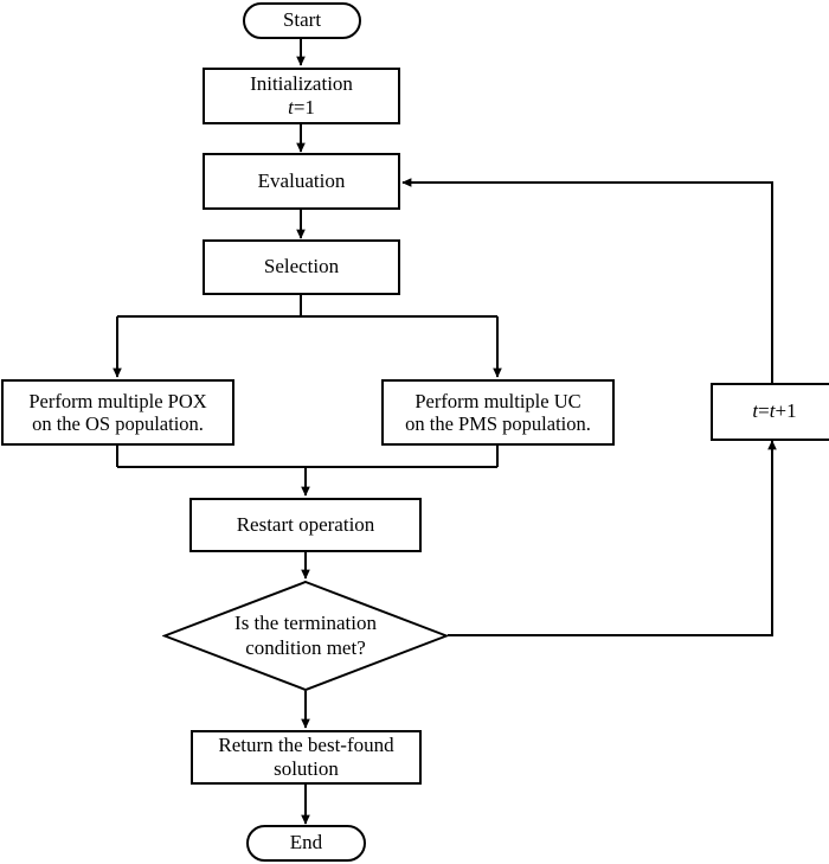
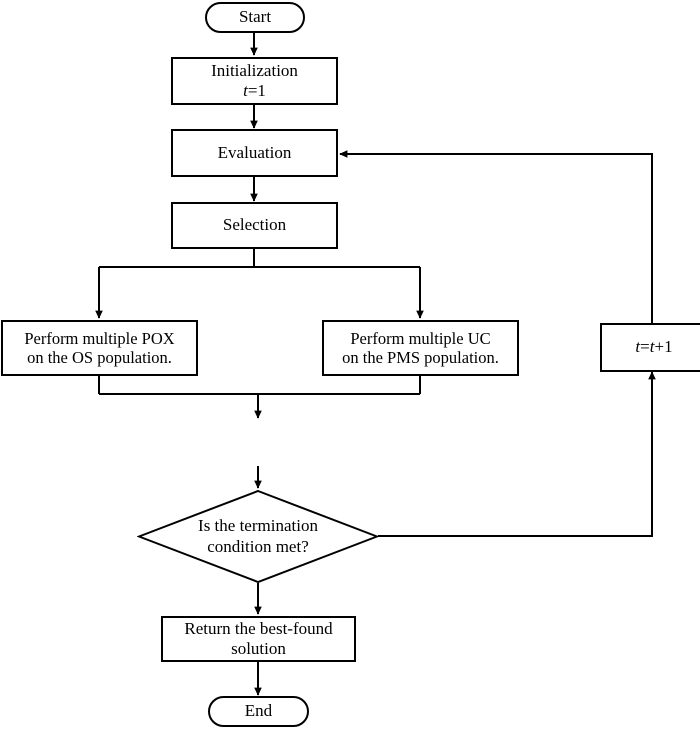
  Start
  Initialization
  t=1
  Evaluation
  Selection
  Perform multiple POX
  on the OS population.
  Perform multiple UC
  on the PMS population.
  t=t+1
- Restart operation
  Is the termination
  condition met?
  Return the best-found
  solution
  End
